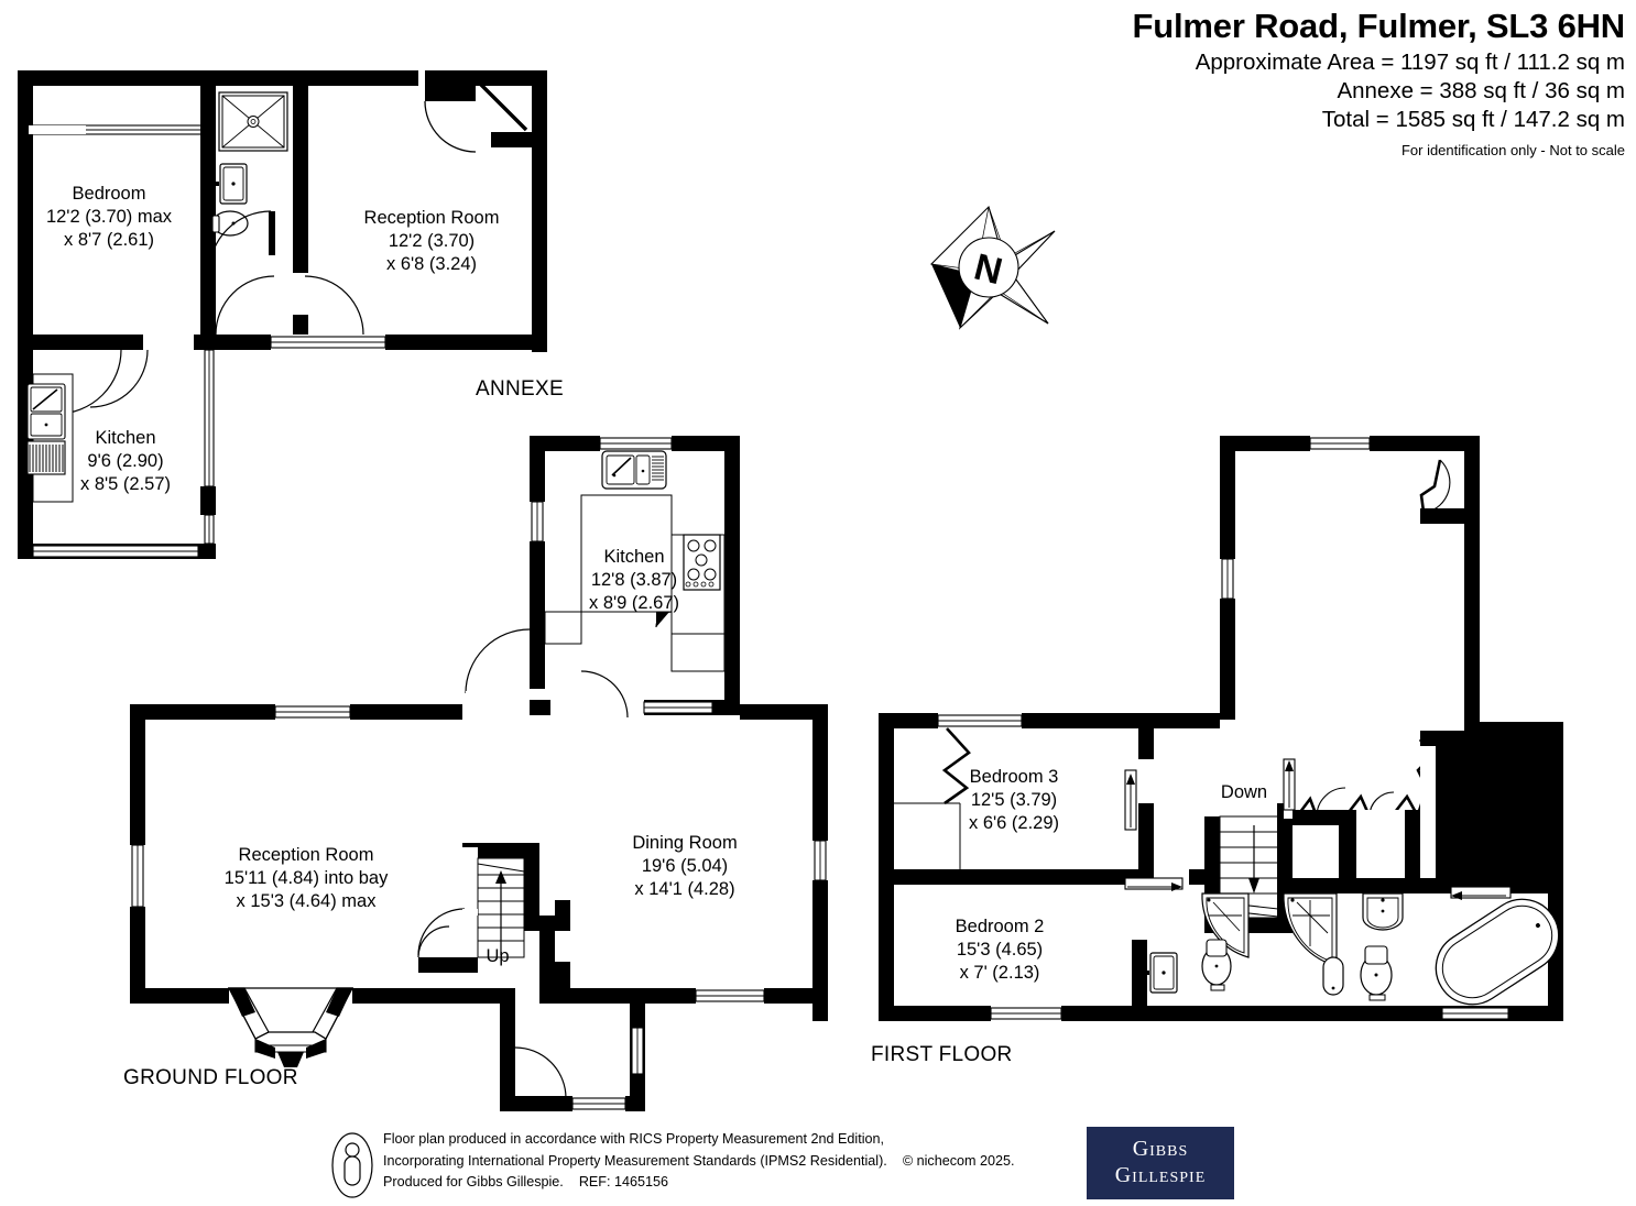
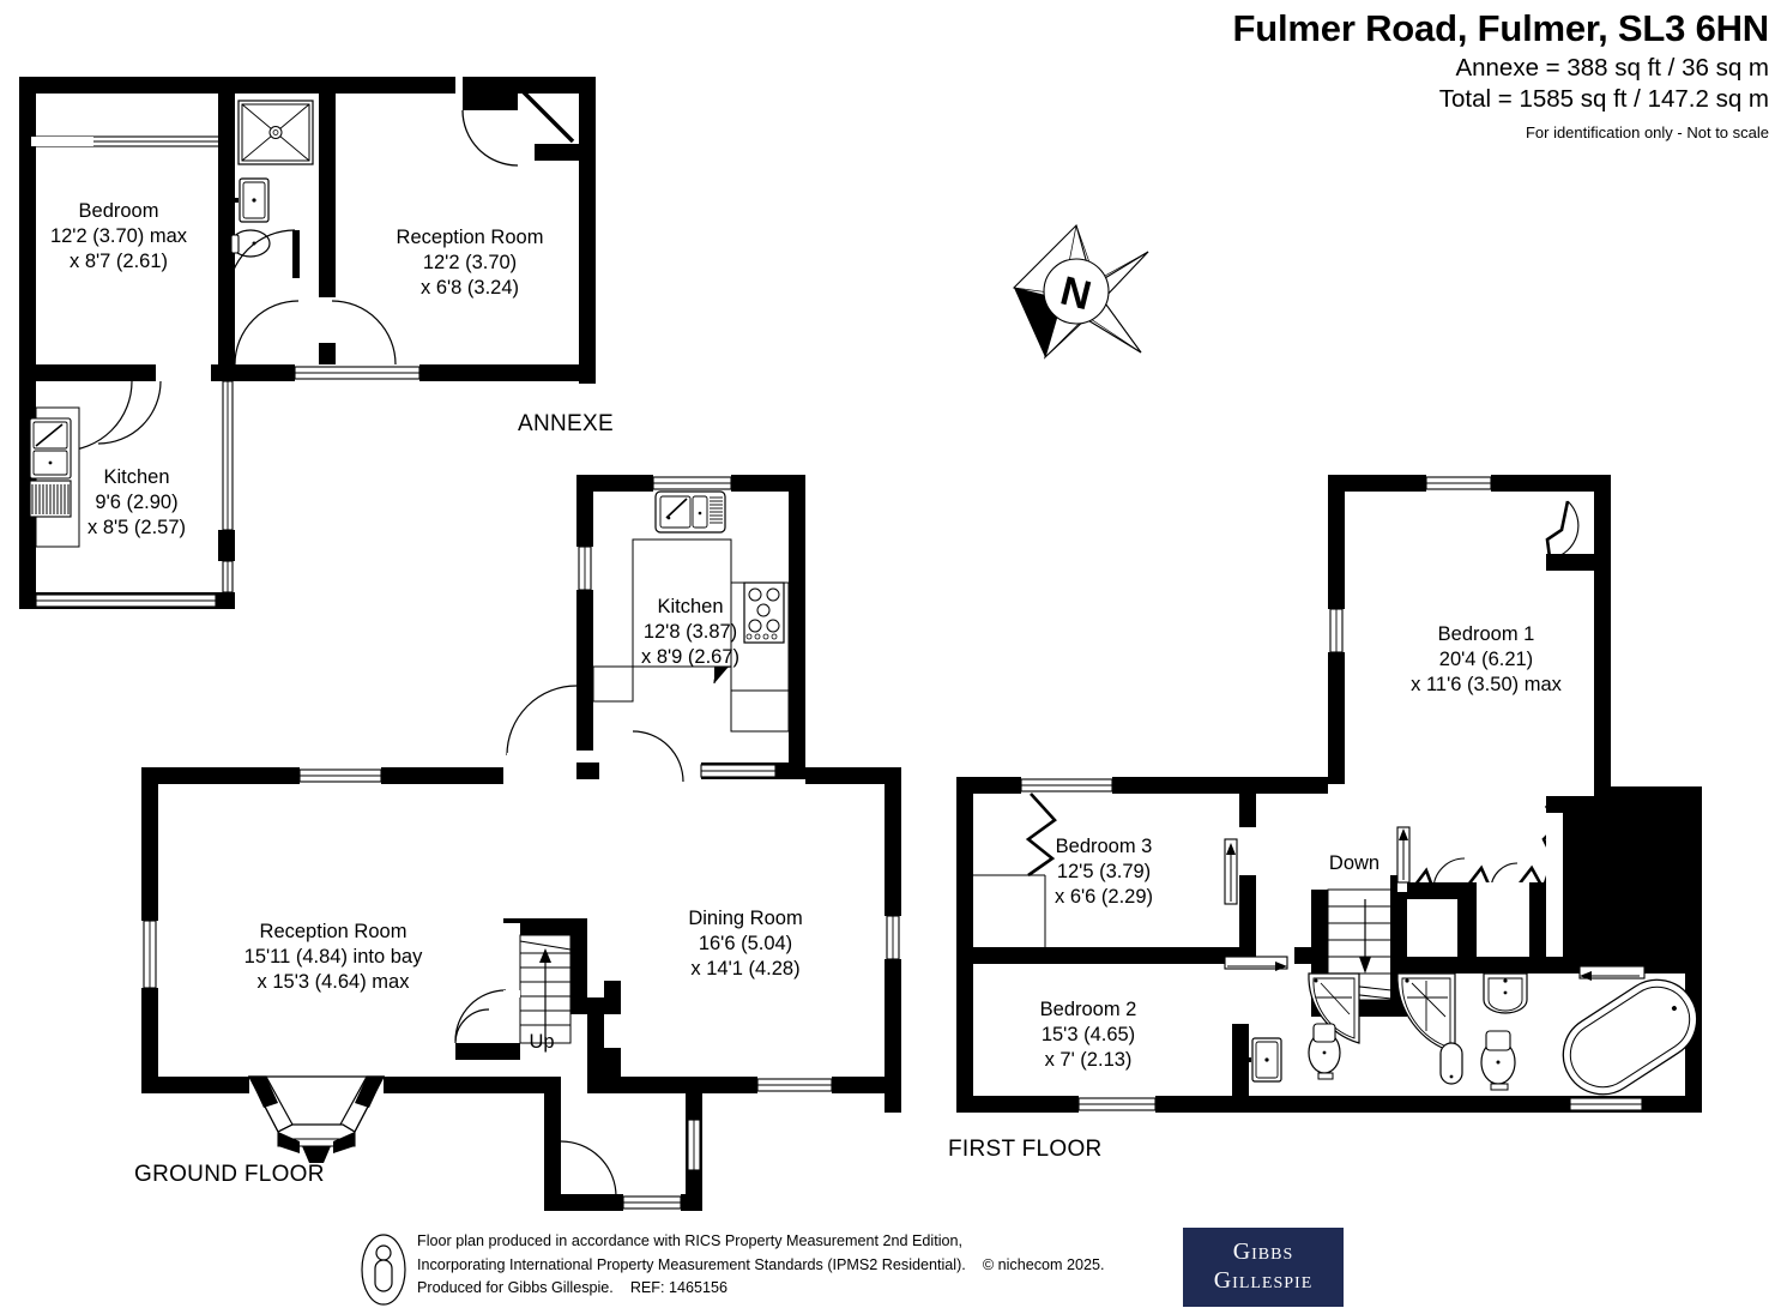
  Fulmer Road, Fulmer, SL3 6HN
- Approximate Area = 1197 sq ft / 111.2 sq m
  Annexe = 388 sq ft / 36 sq m
  Total = 1585 sq ft / 147.2 sq m
  For identification only - Not to scale
  Bedroom
  12'2 (3.70) max
  x 8'7 (2.61)
  Reception Room
  12'2 (3.70)
  x 6'8 (3.24)
  Kitchen
  9'6 (2.90)
  x 8'5 (2.57)
  Kitchen
  12'8 (3.87)
  x 8'9 (2.67)
  Reception Room
  15'11 (4.84) into bay
  x 15'3 (4.64) max
  Dining Room
- 19'6 (5.04)
+ 16'6 (5.04)
  x 14'1 (4.28)
+ Bedroom 1
+ 20'4 (6.21)
+ x 11'6 (3.50) max
  Bedroom 3
  12'5 (3.79)
  x 6'6 (2.29)
  Bedroom 2
  15'3 (4.65)
  x 7' (2.13)
  Up
  Down
  ANNEXE
  GROUND FLOOR
  FIRST FLOOR
  Floor plan produced in accordance with RICS Property Measurement 2nd Edition,
  Incorporating International Property Measurement Standards (IPMS2 Residential). © nichecom 2025.
  Produced for Gibbs Gillespie. REF: 1465156
  Gibbs
  Gillespie
